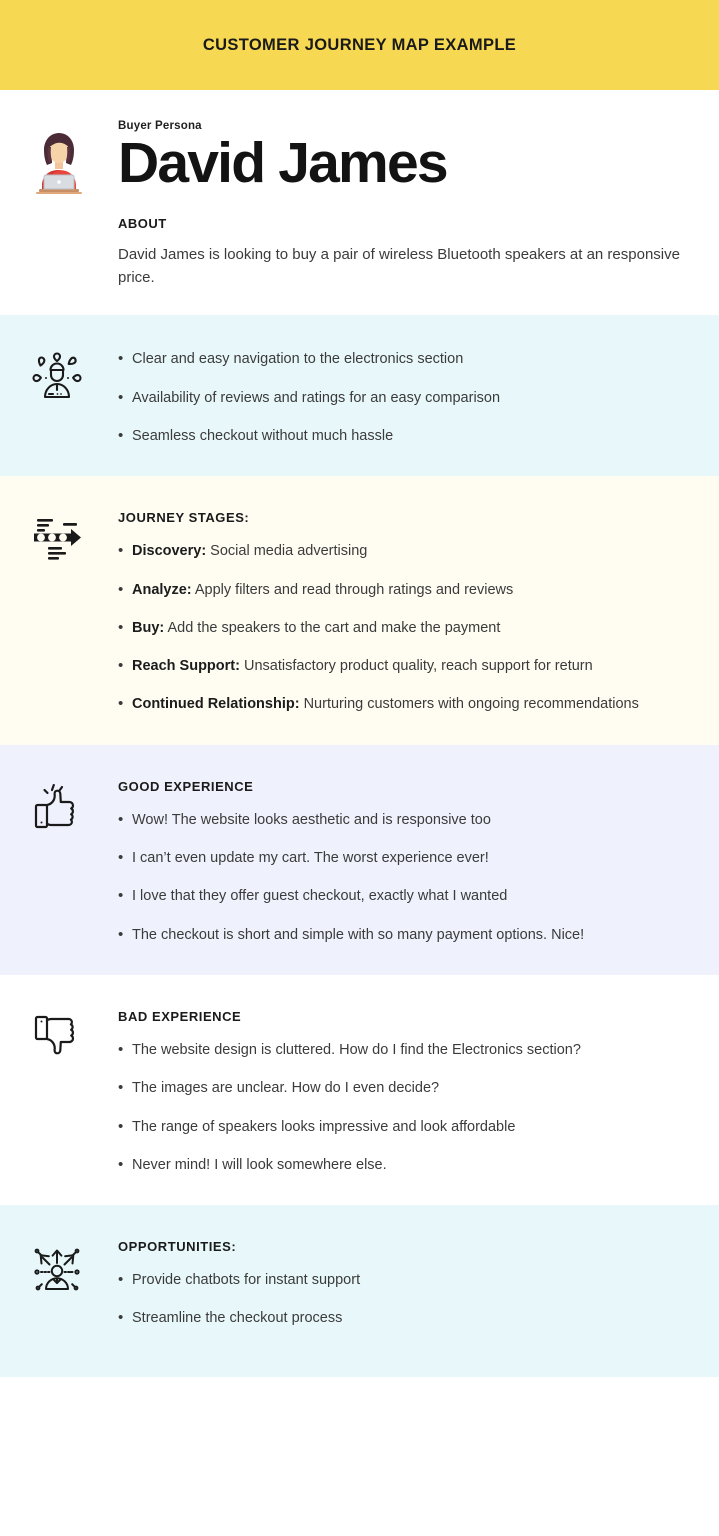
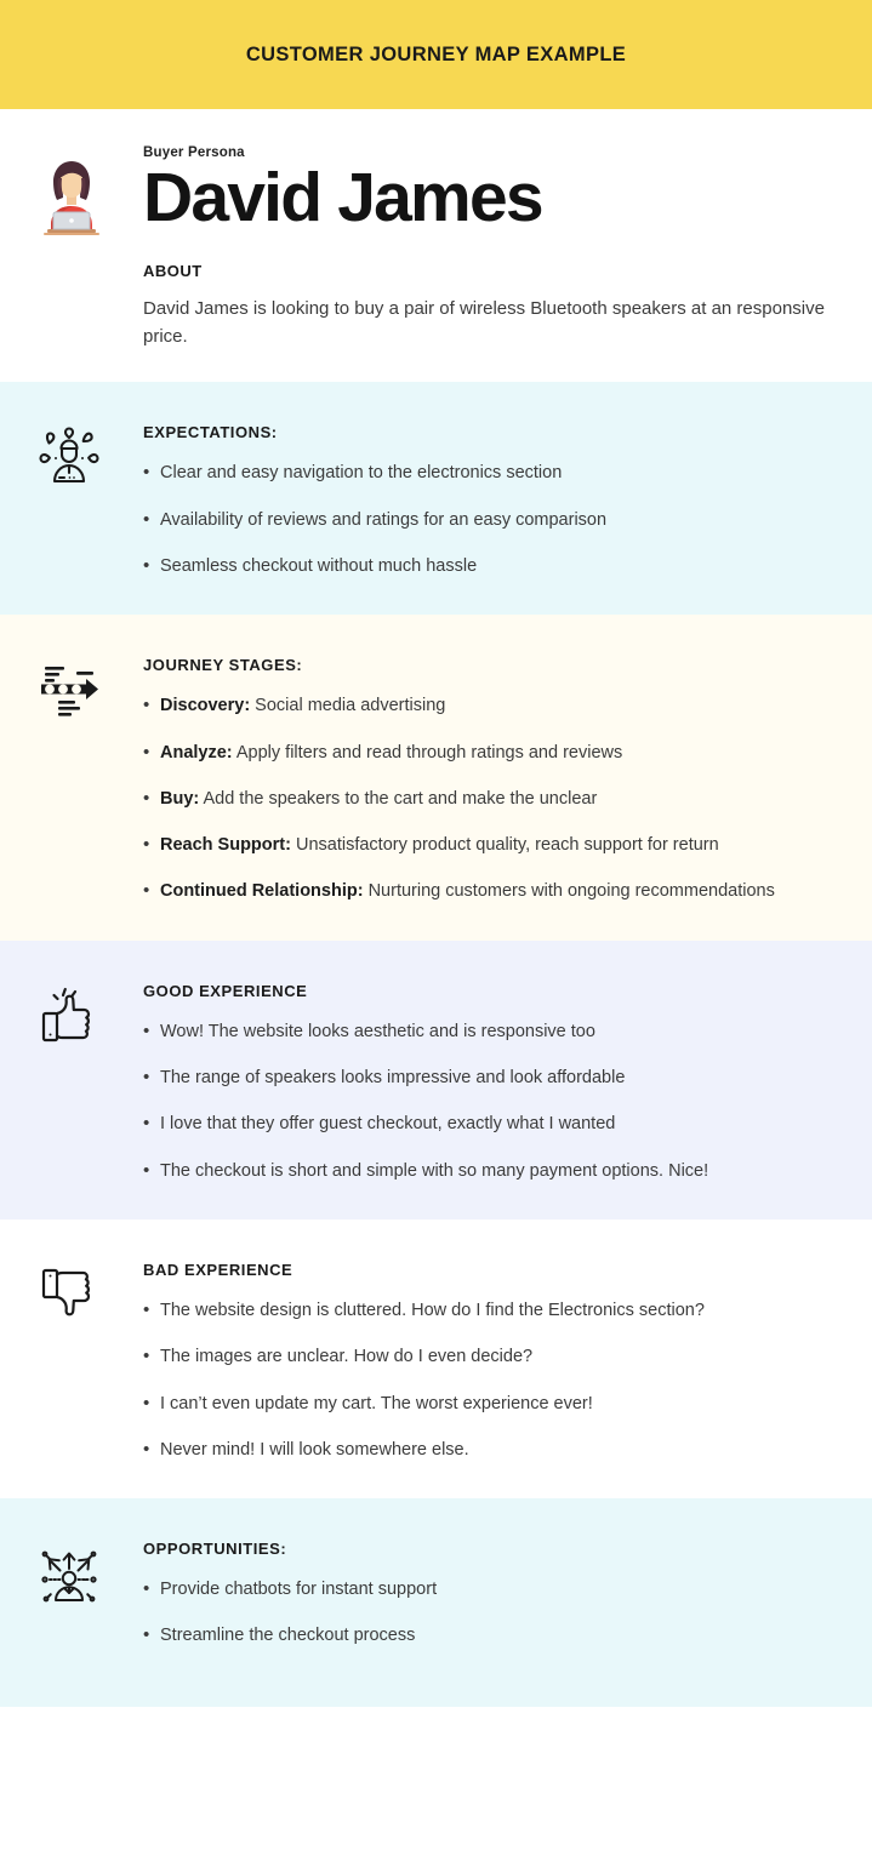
  CUSTOMER JOURNEY MAP EXAMPLE
  Buyer Persona
  David James
  ABOUT
  David James is looking to buy a pair of wireless Bluetooth speakers at an responsive price.
+ EXPECTATIONS:
  Clear and easy navigation to the electronics section
  Availability of reviews and ratings for an easy comparison
  Seamless checkout without much hassle
  JOURNEY STAGES:
  Discovery: Social media advertising
  Analyze: Apply filters and read through ratings and reviews
- Buy: Add the speakers to the cart and make the payment
+ Buy: Add the speakers to the cart and make the unclear
  Reach Support: Unsatisfactory product quality, reach support for return
  Continued Relationship: Nurturing customers with ongoing recommendations
  GOOD EXPERIENCE
  Wow! The website looks aesthetic and is responsive too
- I can’t even update my cart. The worst experience ever!
+ The range of speakers looks impressive and look affordable
  I love that they offer guest checkout, exactly what I wanted
  The checkout is short and simple with so many payment options. Nice!
  BAD EXPERIENCE
  The website design is cluttered. How do I find the Electronics section?
  The images are unclear. How do I even decide?
- The range of speakers looks impressive and look affordable
+ I can’t even update my cart. The worst experience ever!
  Never mind! I will look somewhere else.
  OPPORTUNITIES:
  Provide chatbots for instant support
  Streamline the checkout process
